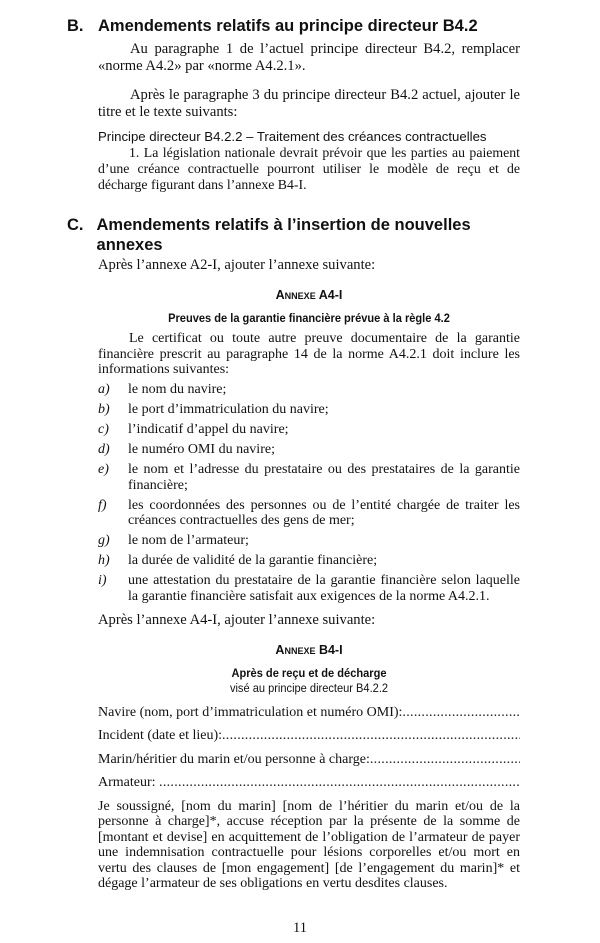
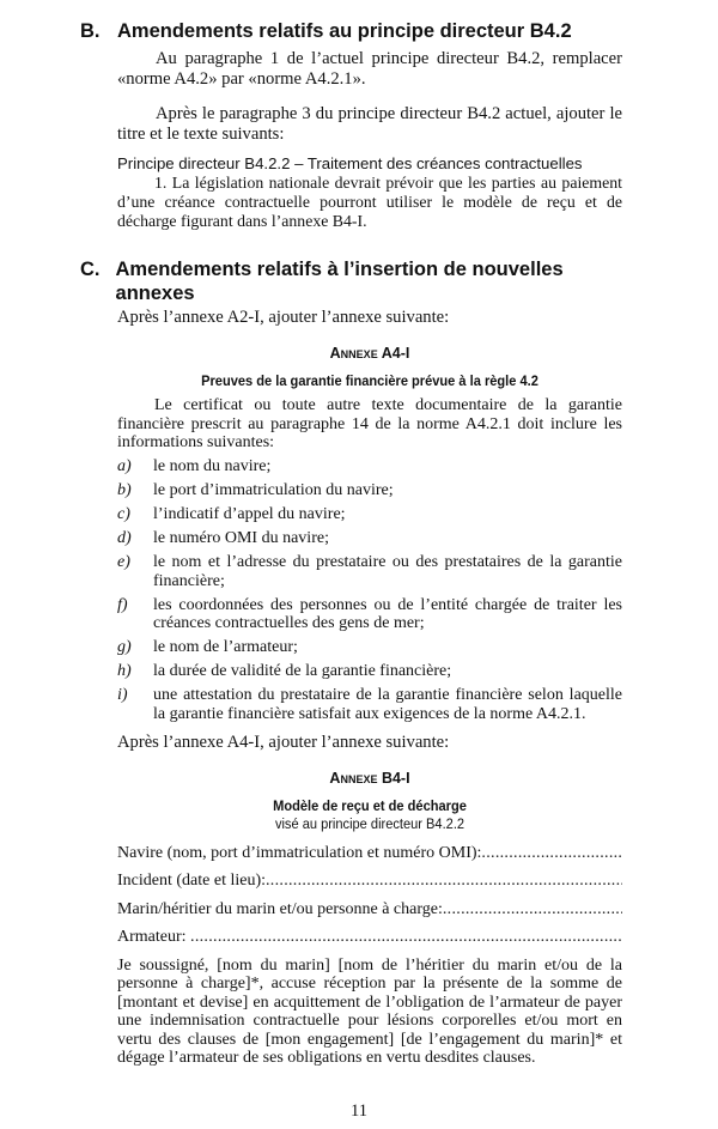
  B.
  Amendements relatifs au principe directeur B4.2
  Au paragraphe 1 de l’actuel principe directeur B4.2, remplacer «norme A4.2» par «norme A4.2.1».
  Après le paragraphe 3 du principe directeur B4.2 actuel, ajouter le titre et le texte suivants:
  Principe directeur B4.2.2 – Traitement des créances contractuelles
  1. La législation nationale devrait prévoir que les parties au paiement d’une créance contractuelle pourront utiliser le modèle de reçu et de décharge figurant dans l’annexe B4-I.
  C.
  Amendements relatifs à l’insertion de nouvelles annexes
  Après l’annexe A2-I, ajouter l’annexe suivante:
  Annexe A4-I
  Preuves de la garantie financière prévue à la règle 4.2
- Le certificat ou toute autre preuve documentaire de la garantie financière prescrit au paragraphe 14 de la norme A4.2.1 doit inclure les informations suivantes:
+ Le certificat ou toute autre texte documentaire de la garantie financière prescrit au paragraphe 14 de la norme A4.2.1 doit inclure les informations suivantes:
  a)
  le nom du navire;
  b)
  le port d’immatriculation du navire;
  c)
  l’indicatif d’appel du navire;
  d)
  le numéro OMI du navire;
  e)
  le nom et l’adresse du prestataire ou des prestataires de la garantie financière;
  f)
  les coordonnées des personnes ou de l’entité chargée de traiter les créances contractuelles des gens de mer;
  g)
  le nom de l’armateur;
  h)
  la durée de validité de la garantie financière;
  i)
  une attestation du prestataire de la garantie financière selon laquelle la garantie financière satisfait aux exigences de la norme A4.2.1.
  Après l’annexe A4-I, ajouter l’annexe suivante:
  Annexe B4-I
- Après de reçu et de décharge
+ Modèle de reçu et de décharge
  visé au principe directeur B4.2.2
  Navire (nom, port d’immatriculation et numéro OMI):
  Incident (date et lieu):
  Marin/héritier du marin et/ou personne à charge:
  Armateur:
  Je soussigné, [nom du marin] [nom de l’héritier du marin et/ou de la personne à charge]*, accuse réception par la présente de la somme de [montant et devise] en acquittement de l’obligation de l’armateur de payer une indemnisation contractuelle pour lésions corporelles et/ou mort en vertu des clauses de [mon engagement] [de l’engagement du marin]* et dégage l’armateur de ses obligations en vertu desdites clauses.
  11
